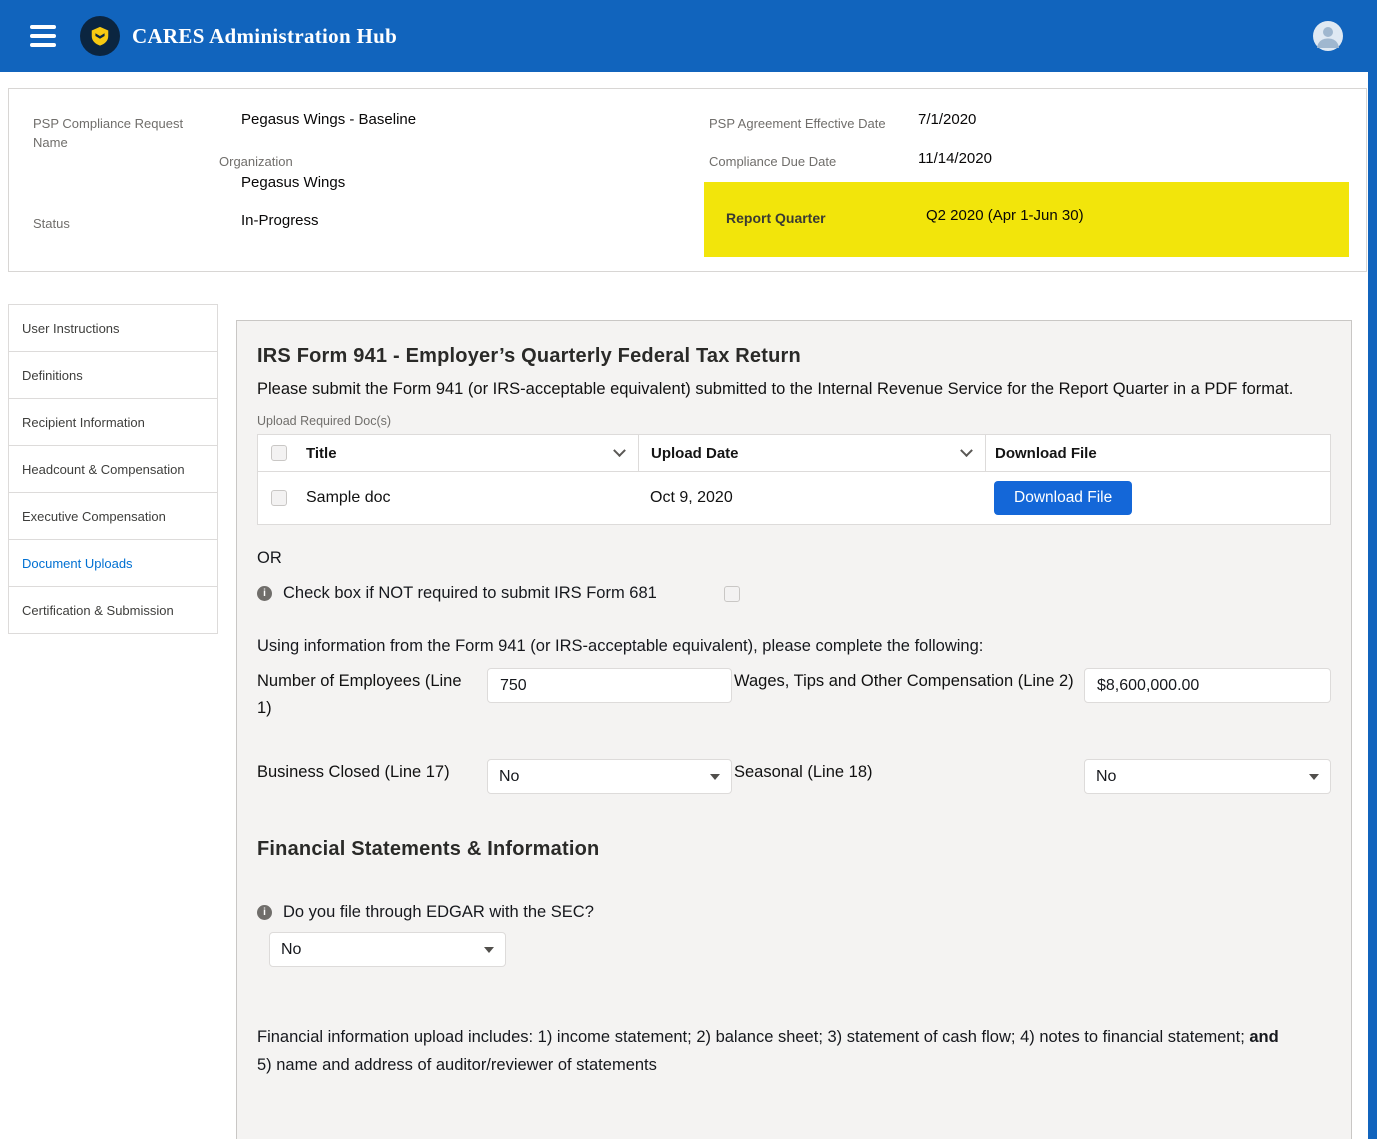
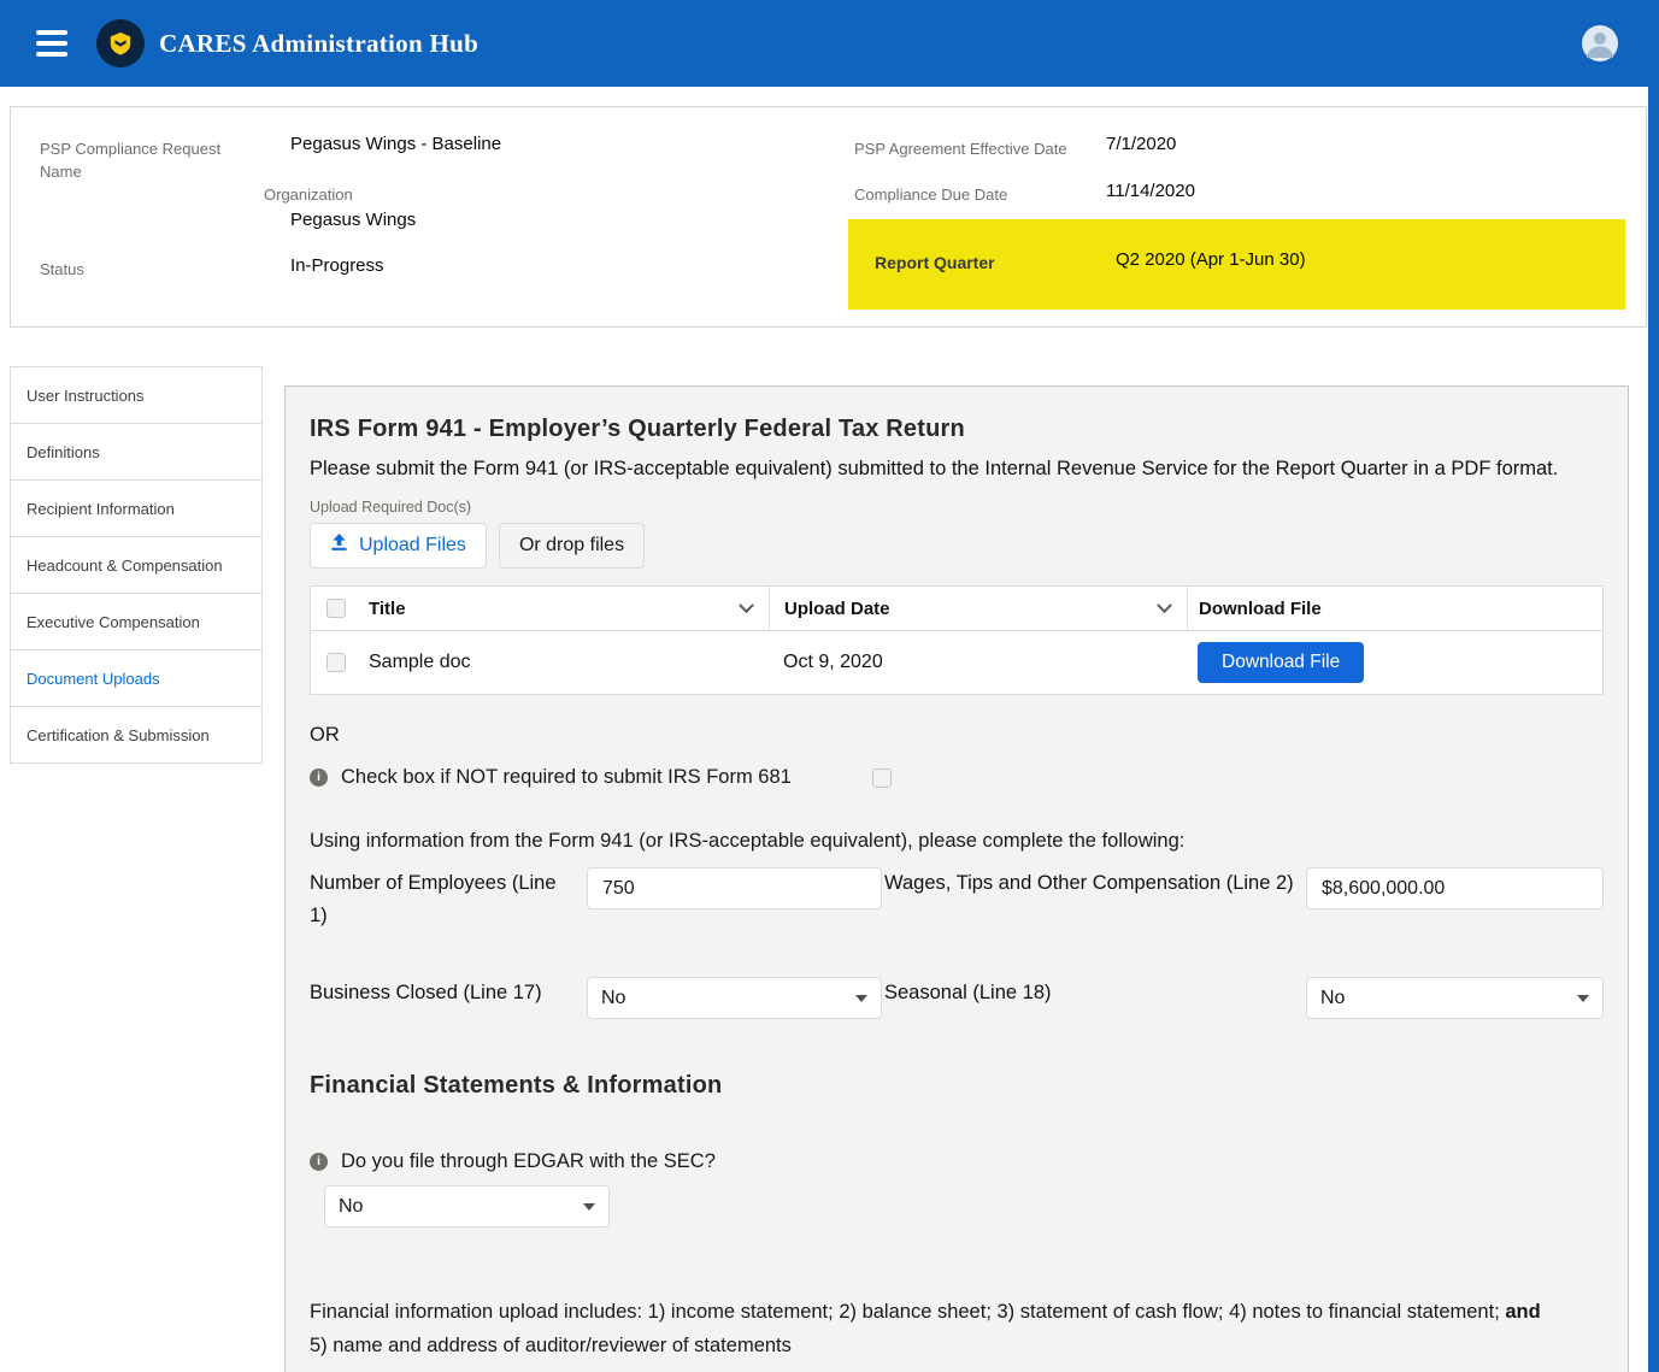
  CARES Administration Hub
  PSP Compliance Request Name
  Pegasus Wings - Baseline
  Organization
  Pegasus Wings
  Status
  In-Progress
  PSP Agreement Effective Date
  7/1/2020
  Compliance Due Date
  11/14/2020
  Report Quarter
  Q2 2020 (Apr 1-Jun 30)
  User Instructions
  Definitions
  Recipient Information
  Headcount & Compensation
  Executive Compensation
  Document Uploads
  Certification & Submission
  IRS Form 941 - Employer’s Quarterly Federal Tax Return
  Please submit the Form 941 (or IRS-acceptable equivalent) submitted to the Internal Revenue Service for the Report Quarter in a PDF format.
  Upload Required Doc(s)
+ Upload Files
+ Or drop files
  Title
  Upload Date
  Download File
  Sample doc
  Oct 9, 2020
  Download File
  OR
  i
  Check box if NOT required to submit IRS Form 681
  Using information from the Form 941 (or IRS-acceptable equivalent), please complete the following:
  Number of Employees (Line 1)
  750
  Wages, Tips and Other Compensation (Line 2)
  $8,600,000.00
  Business Closed (Line 17)
  No
  Seasonal (Line 18)
  No
  Financial Statements & Information
  i
  Do you file through EDGAR with the SEC?
  No
  Financial information upload includes: 1) income statement; 2) balance sheet; 3) statement of cash flow; 4) notes to financial statement; and 5) name and address of auditor/reviewer of statements
